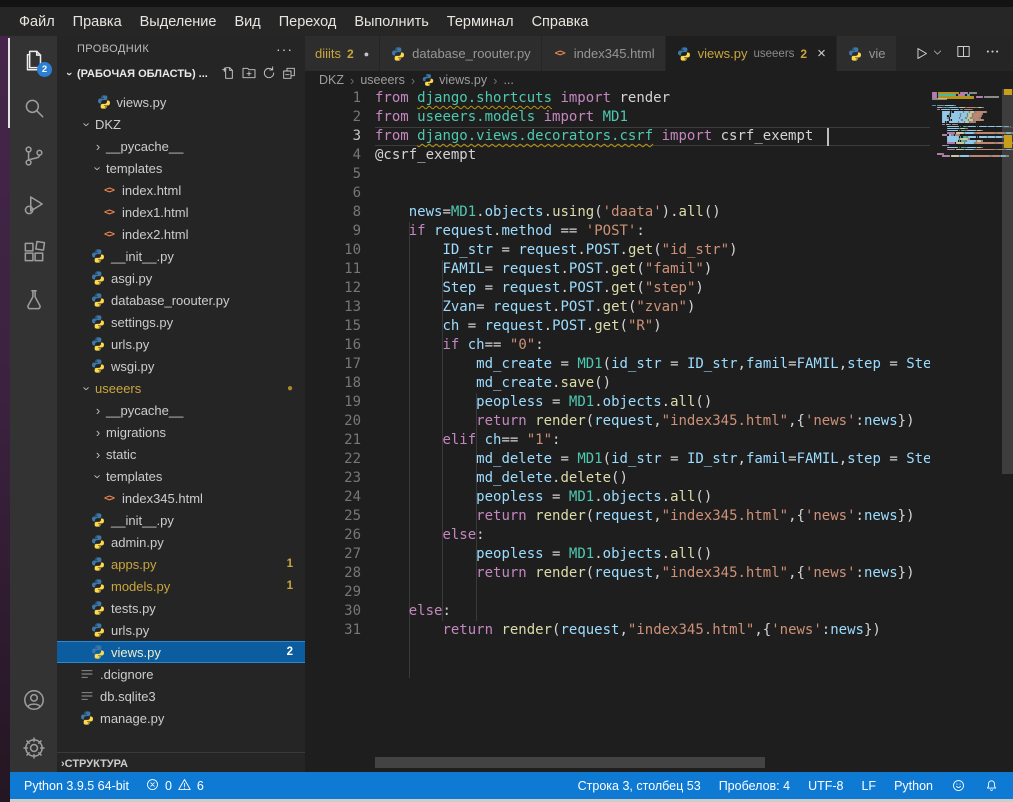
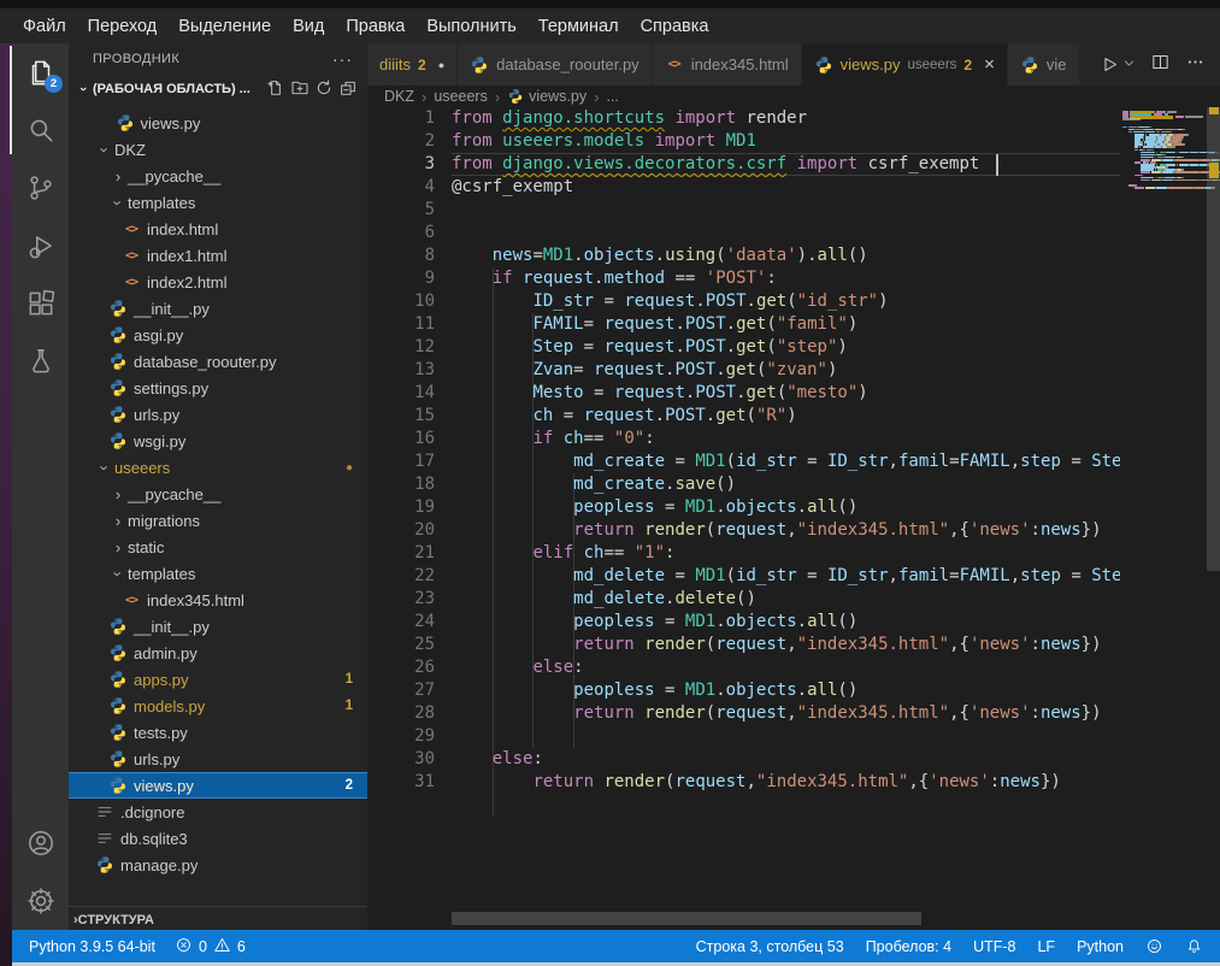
  Файл
- Правка
+ Переход
  Выделение
  Вид
- Переход
+ Правка
  Выполнить
  Терминал
  Справка
  2
  ПРОВОДНИК
  ···
  (РАБОЧАЯ ОБЛАСТЬ) ...
  views.py
  DKZ
  ›
  __pycache__
  templates
  <>
  index.html
  <>
  index1.html
  <>
  index2.html
  __init__.py
  asgi.py
  database_roouter.py
  settings.py
  urls.py
  wsgi.py
  useeers
  ●
  ›
  __pycache__
  ›
  migrations
  ›
  static
  templates
  <>
  index345.html
  __init__.py
  admin.py
  apps.py
  1
  models.py
  1
  tests.py
  urls.py
  views.py
  2
  .dcignore
  db.sqlite3
  manage.py
  ›
  СТРУКТУРА
  diiits
  2
  ●
  database_roouter.py
  <>
  index345.html
  views.py
  useeers
  2
  ×
  vie
  DKZ
  ›
  useeers
  ›
  views.py
  ›
  ...
  1
  from django.shortcuts import render
  2
  from useeers.models import MD1
  3
  from django.views.decorators.csrf import csrf_exempt
  4
  @csrf_exempt
  5
  6
  8
  news=MD1.objects.using('daata').all()
  9
  if request.method == 'POST':
  10
  ID_str = request.POST.get("id_str")
  11
  FAMIL= request.POST.get("famil")
  12
  Step = request.POST.get("step")
  13
  Zvan= request.POST.get("zvan")
+ 14
+ Mesto = request.POST.get("mesto")
  15
  ch = request.POST.get("R")
  16
  if ch== "0":
  17
  md_create = MD1(id_str = ID_str,famil=FAMIL,step = Ste
  18
  md_create.save()
  19
  peopless = MD1.objects.all()
  20
  return render(request,"index345.html",{'news':news})
  21
  elif ch== "1":
  22
  md_delete = MD1(id_str = ID_str,famil=FAMIL,step = Ste
  23
  md_delete.delete()
  24
  peopless = MD1.objects.all()
  25
  return render(request,"index345.html",{'news':news})
  26
  else:
  27
  peopless = MD1.objects.all()
  28
  return render(request,"index345.html",{'news':news})
  29
  30
  else:
  31
  return render(request,"index345.html",{'news':news})
  Python 3.9.5 64-bit
  0
  6
  Строка 3, столбец 53
  Пробелов: 4
  UTF-8
  LF
  Python
